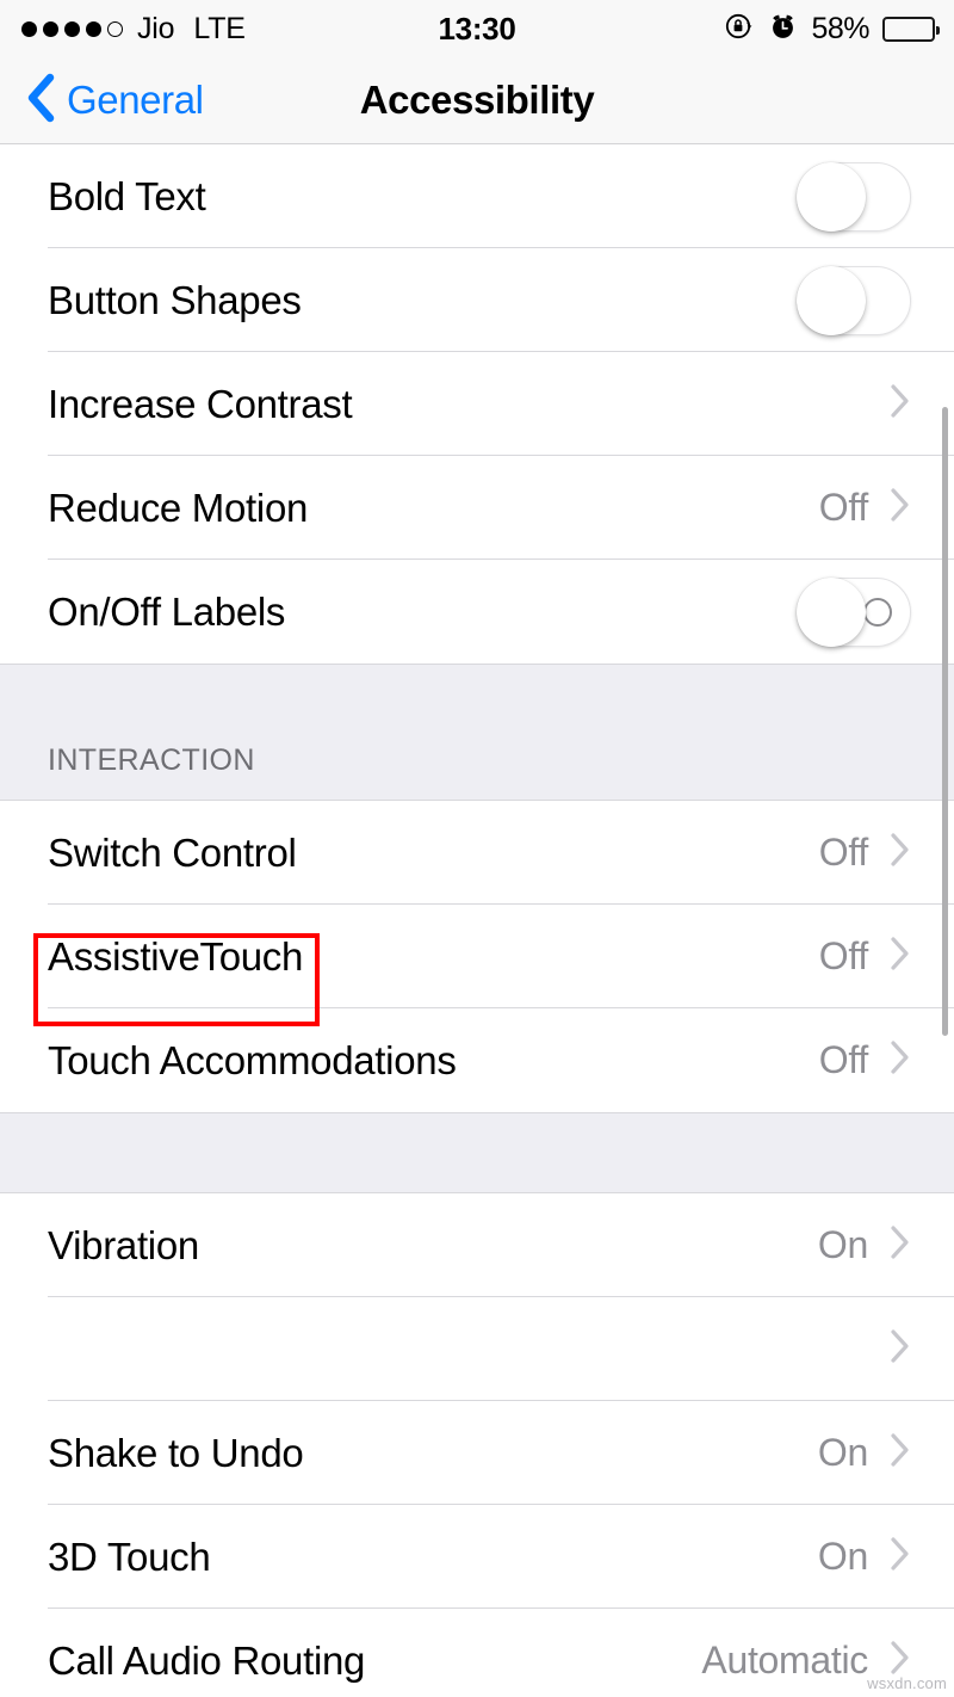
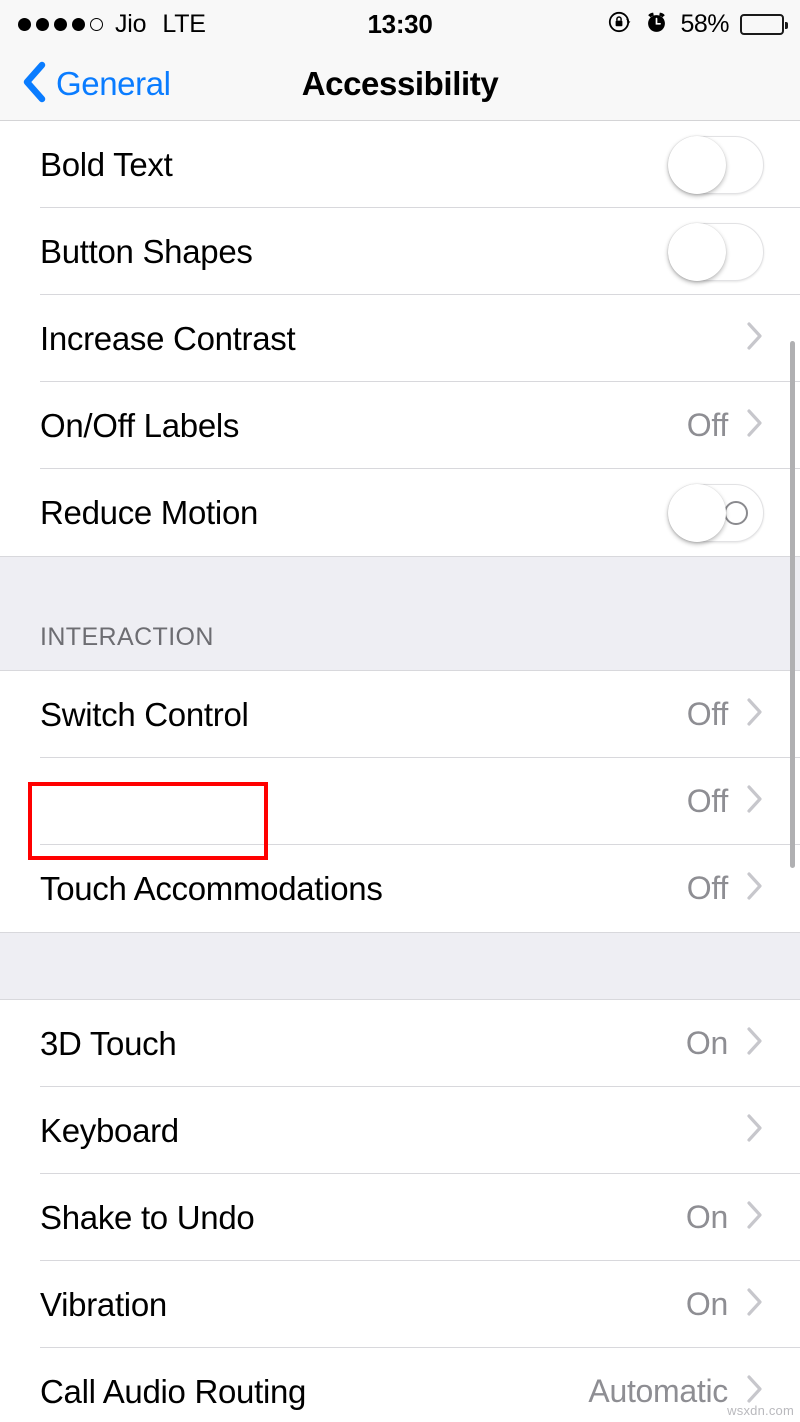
  Jio
  LTE
  13:30
  58%
  General
  Accessibility
  Bold Text
  Button Shapes
  Increase Contrast
- Reduce Motion
+ On/Off Labels
  Off
- On/Off Labels
+ Reduce Motion
  INTERACTION
  Switch Control
  Off
- AssistiveTouch
  Off
  Touch Accommodations
  Off
- Vibration
+ 3D Touch
  On
+ Keyboard
  Shake to Undo
  On
- 3D Touch
+ Vibration
  On
  Call Audio Routing
  Automatic
  wsxdn.com
